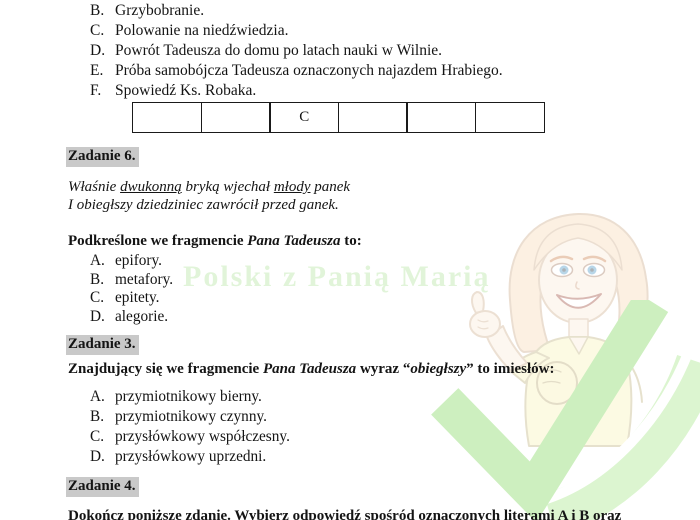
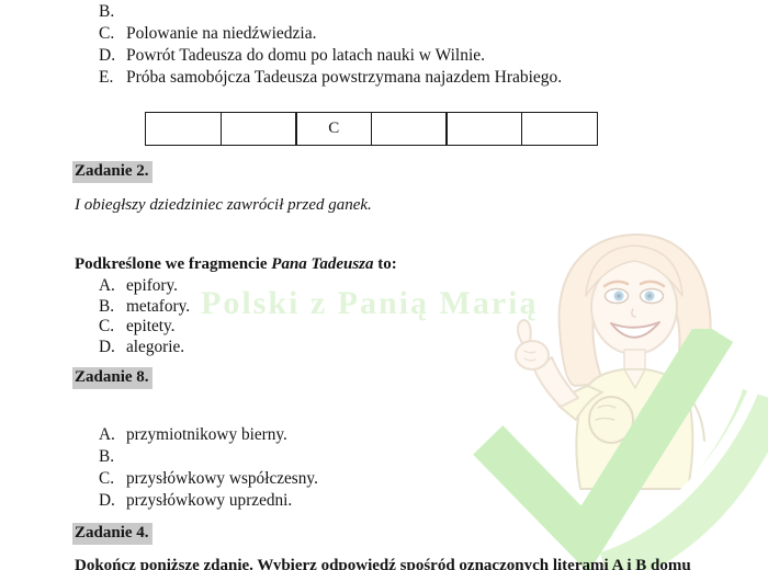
  Polski z Panią Marią
  B.
- Grzybobranie.
  C.
  Polowanie na niedźwiedzia.
  D.
  Powrót Tadeusza do domu po latach nauki w Wilnie.
  E.
- Próba samobójcza Tadeusza oznaczonych najazdem Hrabiego.
+ Próba samobójcza Tadeusza powstrzymana najazdem Hrabiego.
- F.
- Spowiedź Ks. Robaka.
  C
- Zadanie 6.
+ Zadanie 2.
- Właśnie dwukonną bryką wjechał młody panek
  I obiegłszy dziedziniec zawrócił przed ganek.
  Podkreślone we fragmencie Pana Tadeusza to:
  A.
  epifory.
  B.
  metafory.
  C.
  epitety.
  D.
  alegorie.
- Zadanie 3.
+ Zadanie 8.
- Znajdujący się we fragmencie Pana Tadeusza wyraz “obiegłszy” to imiesłów:
  A.
  przymiotnikowy bierny.
  B.
- przymiotnikowy czynny.
  C.
  przysłówkowy współczesny.
  D.
  przysłówkowy uprzedni.
  Zadanie 4.
- Dokończ poniższe zdanie. Wybierz odpowiedź spośród oznaczonych literami A i B oraz
+ Dokończ poniższe zdanie. Wybierz odpowiedź spośród oznaczonych literami A i B domu
